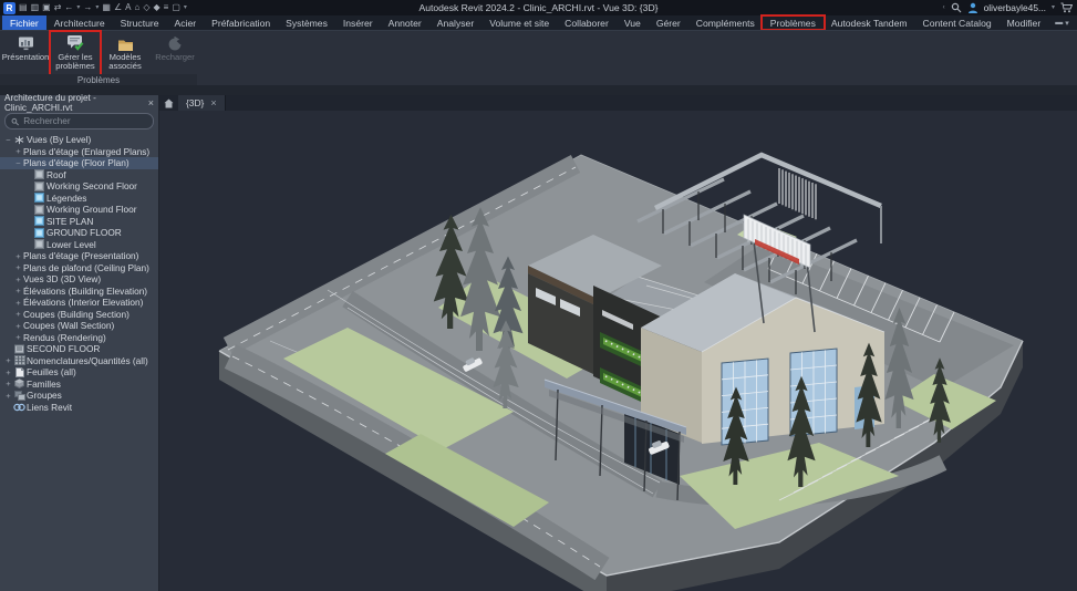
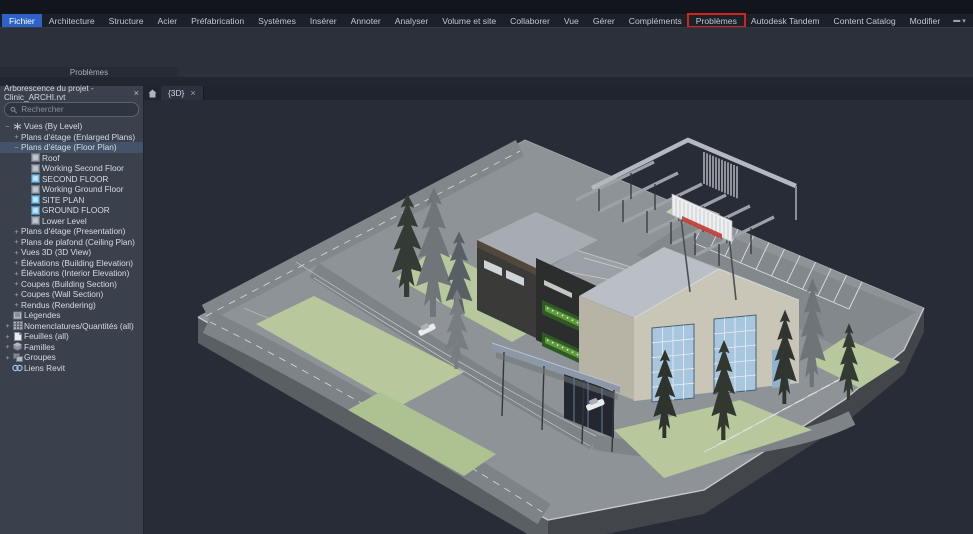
- R
- ▤
- ▥
- ▣
- ⇄
- ←
- →
- ▦
- ∠
- A
- ⌂
- ◇
- ◆
- ≡
- ▢
- Autodesk Revit 2024.2 - Clinic_ARCHI.rvt - Vue 3D: {3D}
- oliverbayle45...
  Fichier
  Architecture
  Structure
  Acier
  Préfabrication
  Systèmes
  Insérer
  Annoter
  Analyser
  Volume et site
  Collaborer
  Vue
  Gérer
  Compléments
  Problèmes
  Autodesk Tandem
  Content Catalog
  Modifier
- Présentation
- Gérer les problèmes
- Modèles associés
- Recharger
  Problèmes
- Architecture du projet - Clinic_ARCHI.rvt
+ Arborescence du projet - Clinic_ARCHI.rvt
  ×
  Rechercher
  −
  Vues (By Level)
  +
  Plans d'étage (Enlarged Plans)
  −
  Plans d'étage (Floor Plan)
  Roof
  Working Second Floor
- Légendes
+ SECOND FLOOR
  Working Ground Floor
  SITE PLAN
  GROUND FLOOR
  Lower Level
  +
  Plans d'étage (Presentation)
  +
  Plans de plafond (Ceiling Plan)
  +
  Vues 3D (3D View)
  +
  Élévations (Building Elevation)
  +
  Élévations (Interior Elevation)
  +
  Coupes (Building Section)
  +
  Coupes (Wall Section)
  +
  Rendus (Rendering)
- SECOND FLOOR
+ Légendes
  +
  Nomenclatures/Quantités (all)
  +
  Feuilles (all)
  +
  Familles
  +
  Groupes
  Liens Revit
  {3D}
  ×
